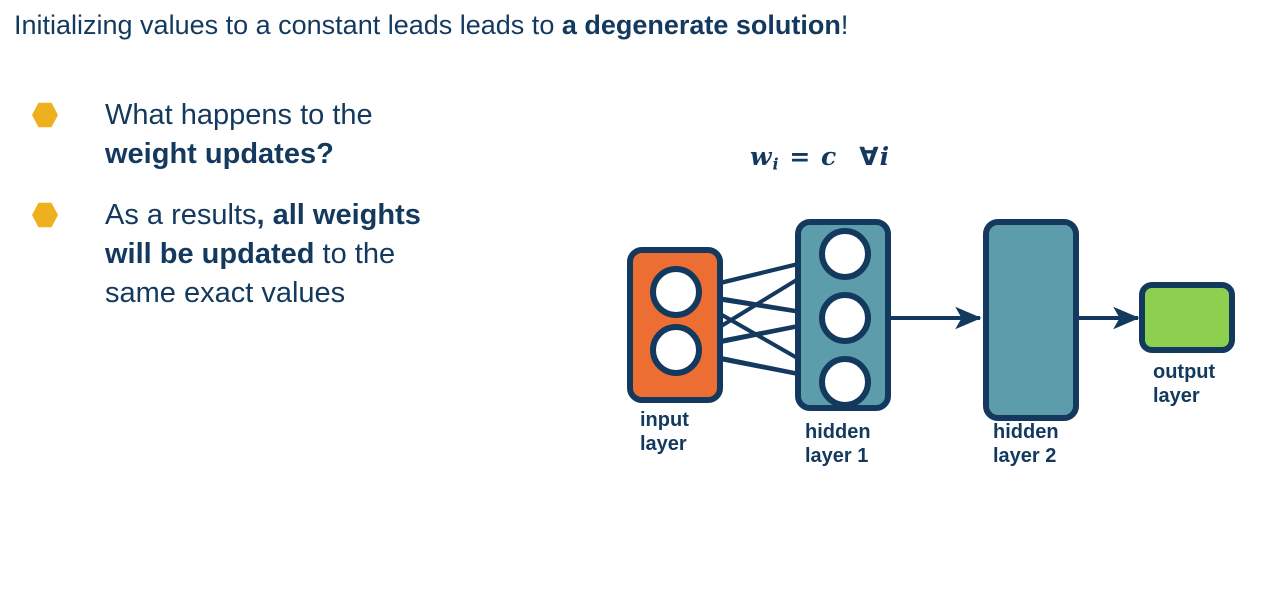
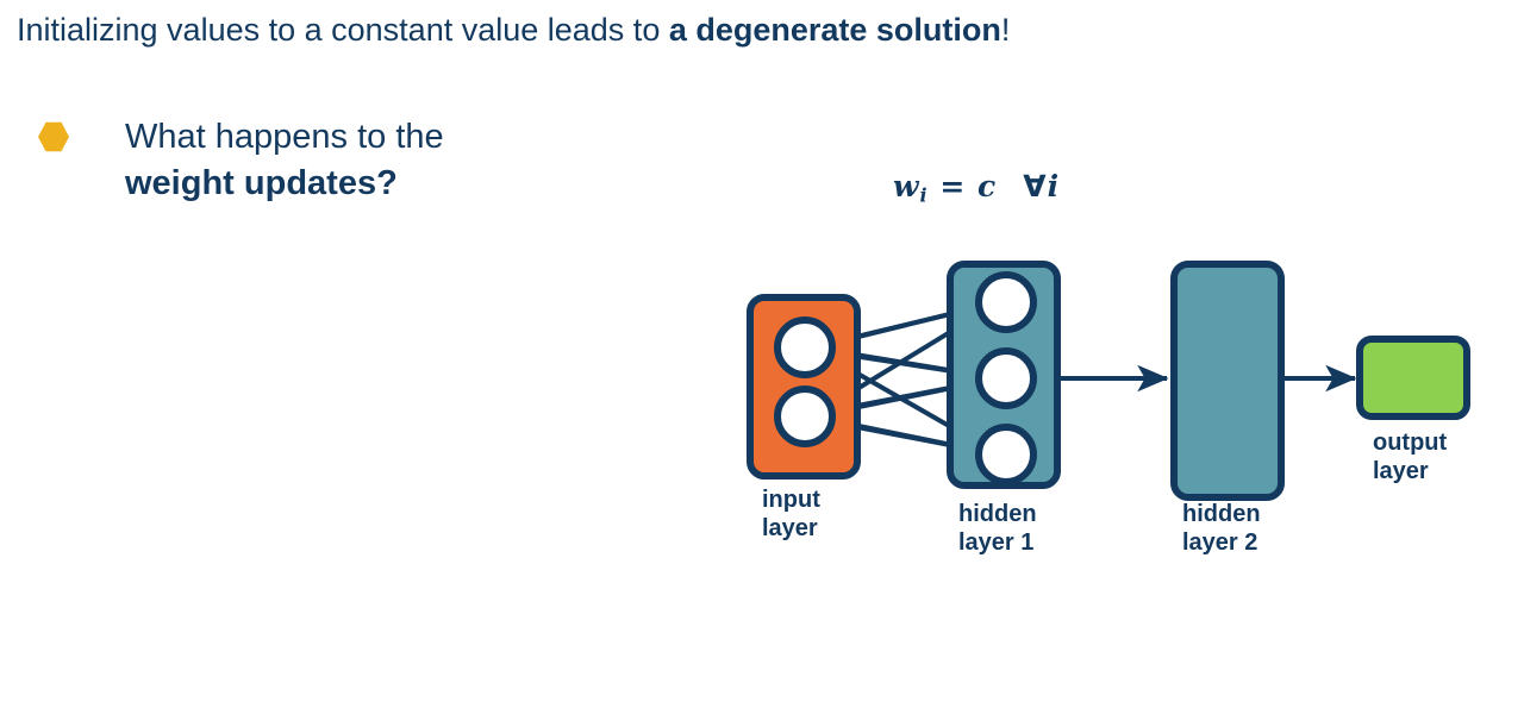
- Initializing values to a constant leads leads to a degenerate solution!
+ Initializing values to a constant value leads to a degenerate solution!
  What happens to the weight updates?
- As a results, all weights will be updated to the same exact values
  wi = c ∀i
  input
  layer
  hidden
  layer 1
  hidden
  layer 2
  output
  layer
